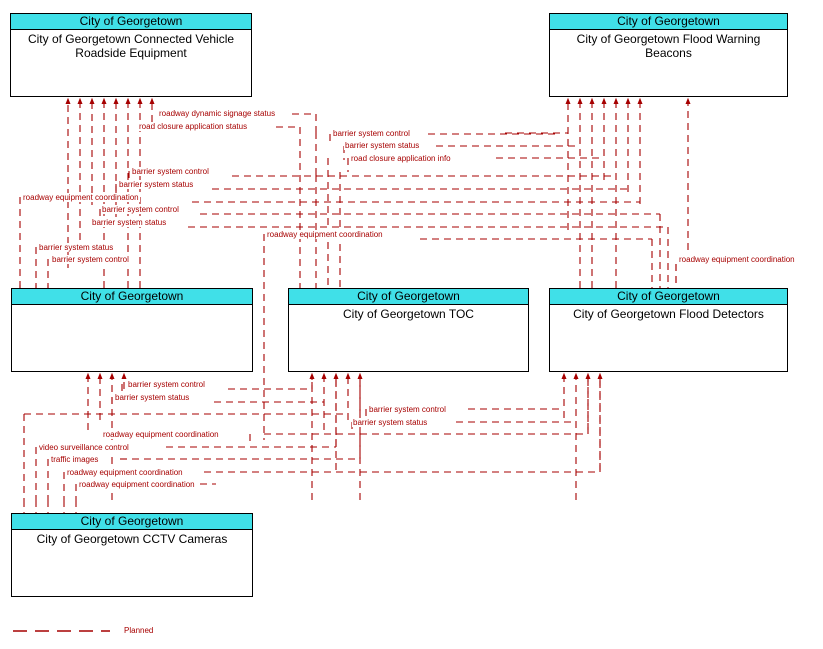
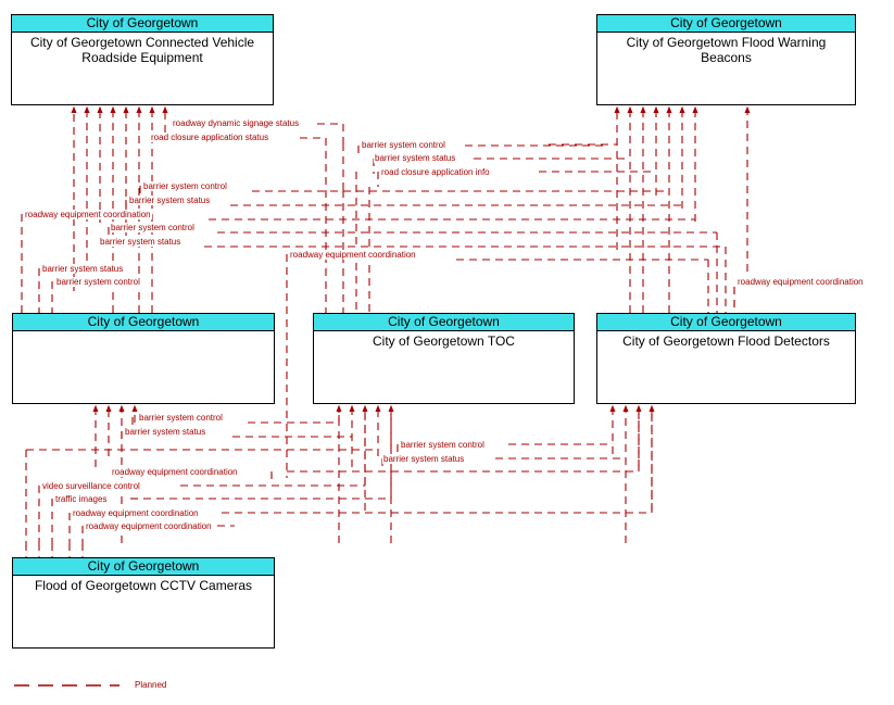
  City of Georgetown
  City of Georgetown Connected Vehicle Roadside Equipment
  City of Georgetown
  City of Georgetown Flood Warning Beacons
  City of Georgetown
  City of Georgetown
  City of Georgetown TOC
  City of Georgetown
  City of Georgetown Flood Detectors
  City of Georgetown
- City of Georgetown CCTV Cameras
+ Flood of Georgetown CCTV Cameras
  roadway dynamic signage status
  road closure application status
  barrier system control
  barrier system status
  road closure application info
  barrier system control
  barrier system status
  roadway equipment coordination
  barrier system control
  barrier system status
  roadway equipment coordination
  barrier system status
  barrier system control
  roadway equipment coordination
  barrier system control
  barrier system status
  barrier system control
  barrier system status
  roadway equipment coordination
  video surveillance control
  traffic images
  roadway equipment coordination
  roadway equipment coordination
  Planned
